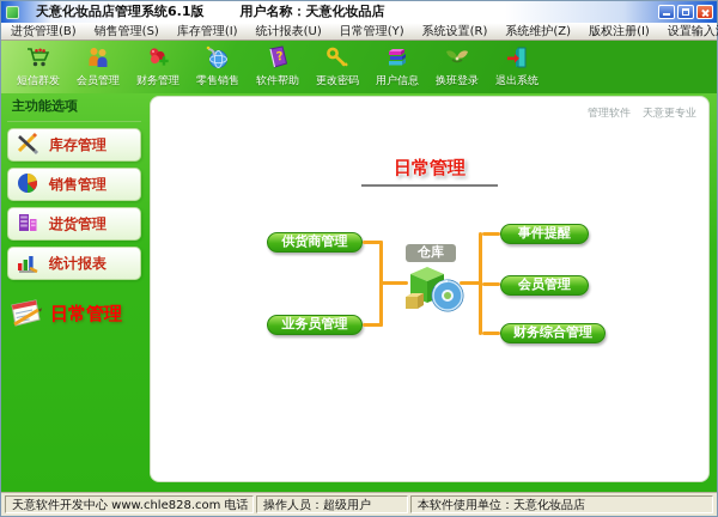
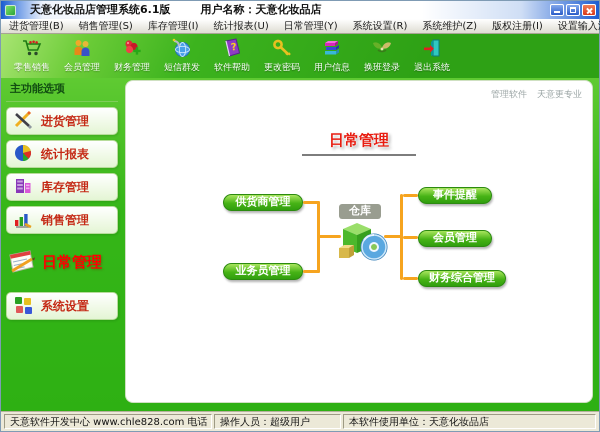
  天意化妆品店管理系统6.1版
  用户名称：天意化妆品店
  进货管理(B)
  销售管理(S)
  库存管理(I)
  统计报表(U)
  日常管理(Y)
  系统设置(R)
  系统维护(Z)
  版权注册(I)
- 短信群发
+ 零售销售
  会员管理
  财务管理
- 零售销售
+ 短信群发
  软件帮助
  更改密码
  用户信息
  换班登录
  退出系统
  主功能选项
- 库存管理
+ 进货管理
- 销售管理
+ 统计报表
- 进货管理
+ 库存管理
- 统计报表
+ 销售管理
  日常管理
+ 系统设置
  管理软件
  天意更专业
  日常管理
  供货商管理
  业务员管理
  事件提醒
  会员管理
  财务综合管理
  仓库
  操作人员：超级用户
  本软件使用单位：天意化妆品店
